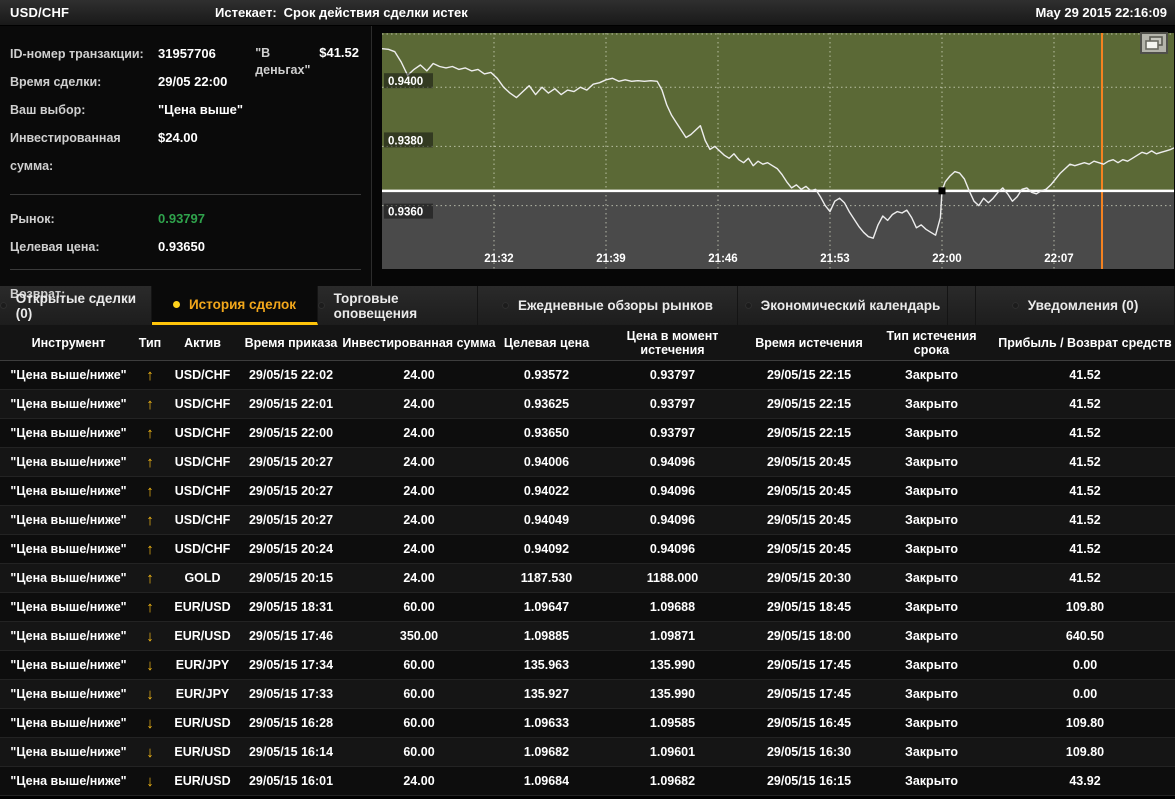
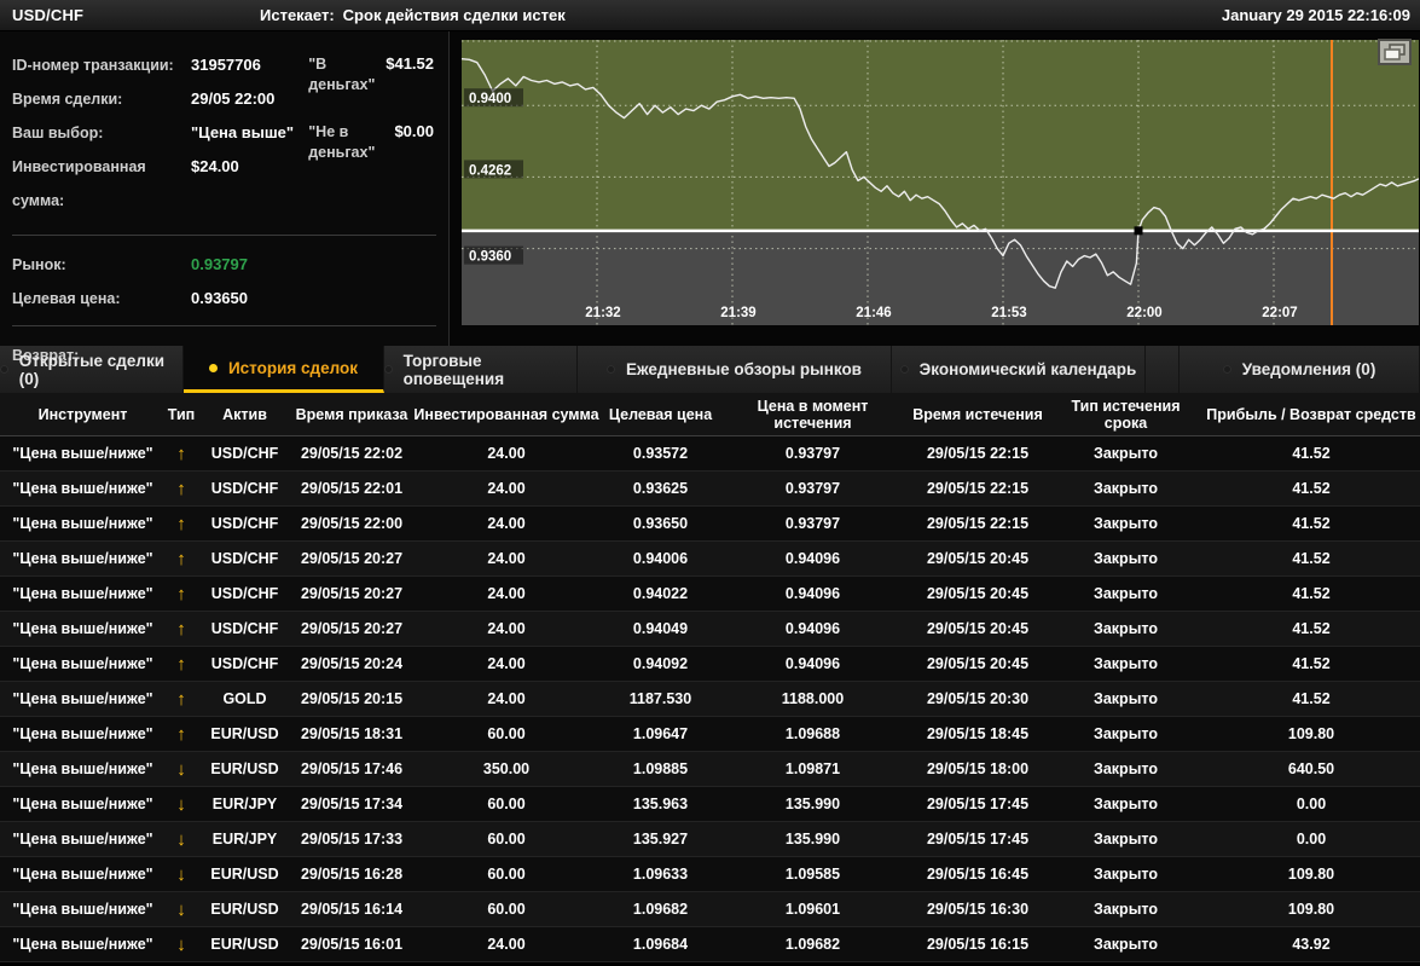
  USD/CHF
  Истекает: Срок действия сделки истек
- May 29 2015 22:16:09
+ January 29 2015 22:16:09
  ID-номер транзакции:
  31957706
  Время сделки:
  29/05 22:00
  Ваш выбор:
  "Цена выше"
  Инвестированная сумма:
  $24.00
  "В деньгах"
  $41.52
+ "Не в деньгах"
+ $0.00
  Рынок:
  0.93797
  Целевая цена:
  0.93650
  Возврат:
  21:32
  21:39
  21:46
  21:53
  22:00
  22:07
  0.9400
- 0.9380
+ 0.4262
  0.9360
  Открытые сделки (0)
  История сделок
  Торговые оповещения
  Ежедневные обзоры рынков
  Экономический календарь
  Уведомления (0)
  Инструмент
  Тип
  Актив
  Время приказа
  Инвестированная сумма
  Целевая цена
  Цена в момент истечения
  Время истечения
  Тип истечения срока
  Прибыль / Возврат средств
  "Цена выше/ниже"
  ↑
  USD/CHF
  29/05/15 22:02
  24.00
  0.93572
  0.93797
  29/05/15 22:15
  Закрыто
  41.52
  "Цена выше/ниже"
  ↑
  USD/CHF
  29/05/15 22:01
  24.00
  0.93625
  0.93797
  29/05/15 22:15
  Закрыто
  41.52
  "Цена выше/ниже"
  ↑
  USD/CHF
  29/05/15 22:00
  24.00
  0.93650
  0.93797
  29/05/15 22:15
  Закрыто
  41.52
  "Цена выше/ниже"
  ↑
  USD/CHF
  29/05/15 20:27
  24.00
  0.94006
  0.94096
  29/05/15 20:45
  Закрыто
  41.52
  "Цена выше/ниже"
  ↑
  USD/CHF
  29/05/15 20:27
  24.00
  0.94022
  0.94096
  29/05/15 20:45
  Закрыто
  41.52
  "Цена выше/ниже"
  ↑
  USD/CHF
  29/05/15 20:27
  24.00
  0.94049
  0.94096
  29/05/15 20:45
  Закрыто
  41.52
  "Цена выше/ниже"
  ↑
  USD/CHF
  29/05/15 20:24
  24.00
  0.94092
  0.94096
  29/05/15 20:45
  Закрыто
  41.52
  "Цена выше/ниже"
  ↑
  GOLD
  29/05/15 20:15
  24.00
  1187.530
  1188.000
  29/05/15 20:30
  Закрыто
  41.52
  "Цена выше/ниже"
  ↑
  EUR/USD
  29/05/15 18:31
  60.00
  1.09647
  1.09688
  29/05/15 18:45
  Закрыто
  109.80
  "Цена выше/ниже"
  ↓
  EUR/USD
  29/05/15 17:46
  350.00
  1.09885
  1.09871
  29/05/15 18:00
  Закрыто
  640.50
  "Цена выше/ниже"
  ↓
  EUR/JPY
  29/05/15 17:34
  60.00
  135.963
  135.990
  29/05/15 17:45
  Закрыто
  0.00
  "Цена выше/ниже"
  ↓
  EUR/JPY
  29/05/15 17:33
  60.00
  135.927
  135.990
  29/05/15 17:45
  Закрыто
  0.00
  "Цена выше/ниже"
  ↓
  EUR/USD
  29/05/15 16:28
  60.00
  1.09633
  1.09585
  29/05/15 16:45
  Закрыто
  109.80
  "Цена выше/ниже"
  ↓
  EUR/USD
  29/05/15 16:14
  60.00
  1.09682
  1.09601
  29/05/15 16:30
  Закрыто
  109.80
  "Цена выше/ниже"
  ↓
  EUR/USD
  29/05/15 16:01
  24.00
  1.09684
  1.09682
  29/05/15 16:15
  Закрыто
  43.92
